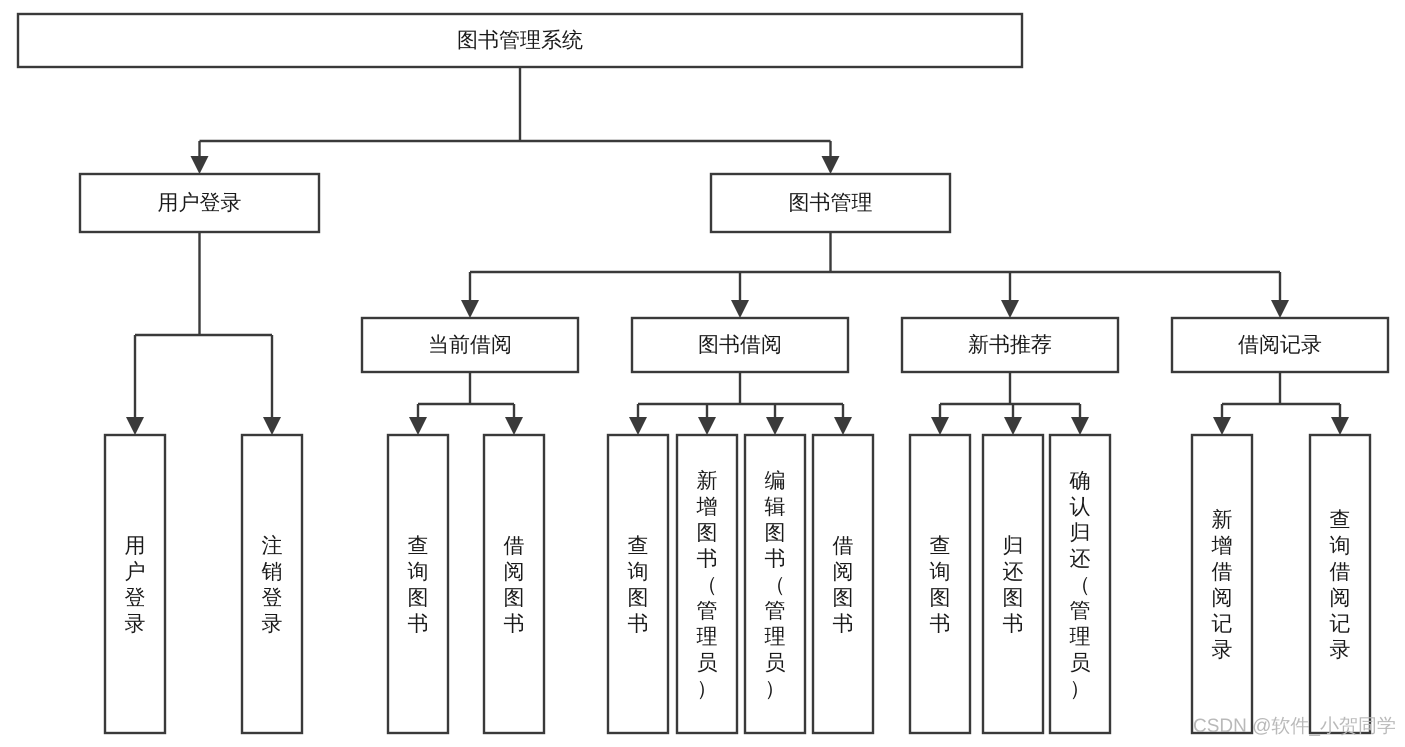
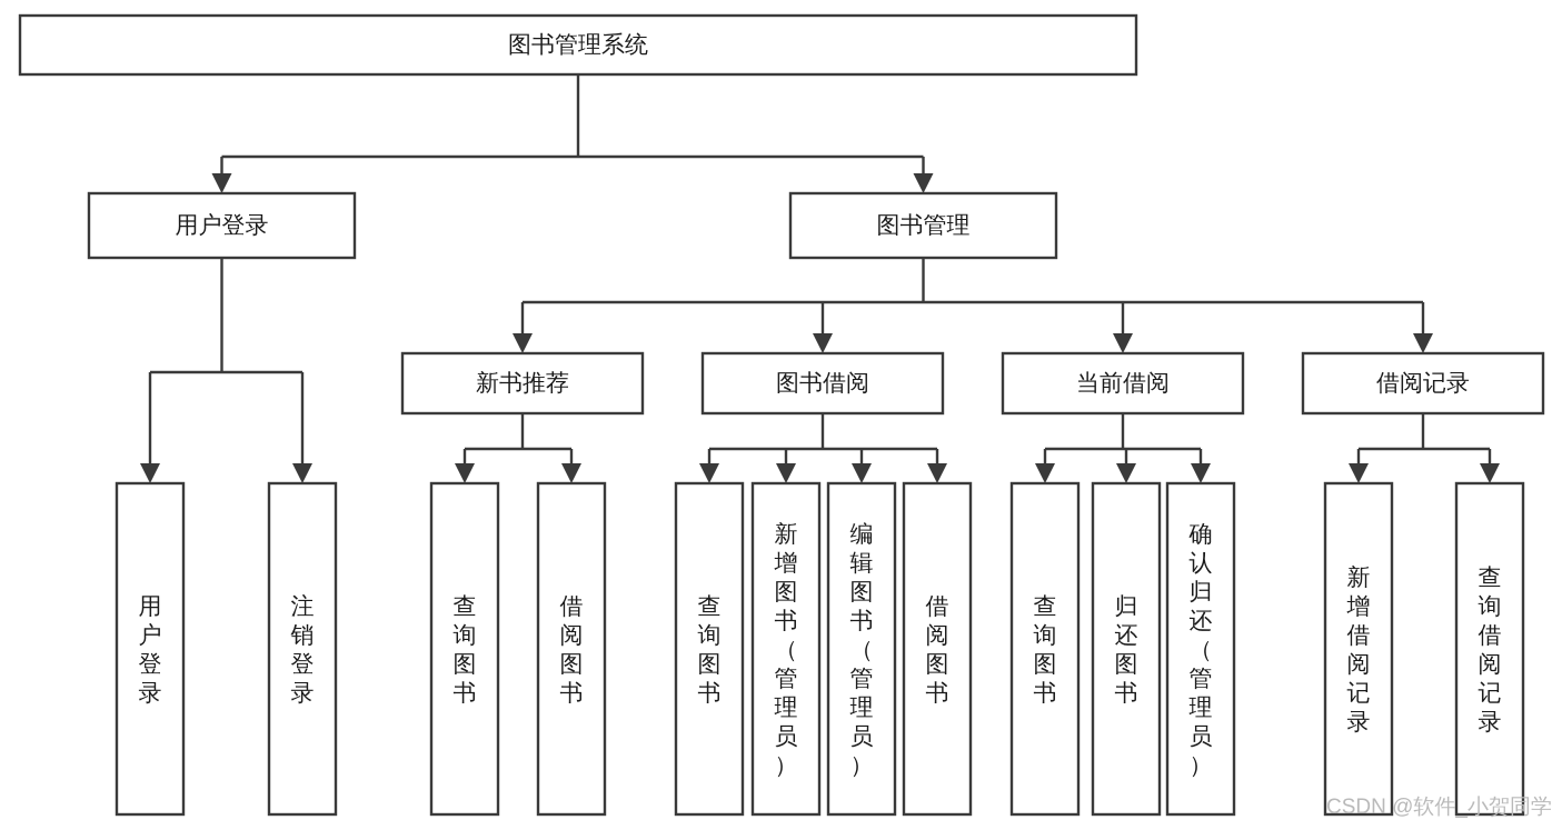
  图书管理系统
  用户登录
  图书管理
- 当前借阅
+ 新书推荐
  图书借阅
- 新书推荐
+ 当前借阅
  借阅记录
  用户登录
  注销登录
  查询图书
  借阅图书
  查询图书
  新增图书（管理员）
  编辑图书（管理员）
  借阅图书
  查询图书
  归还图书
  确认归还（管理员）
  新增借阅记录
  查询借阅记录
  CSDN @软件_小贺同学
